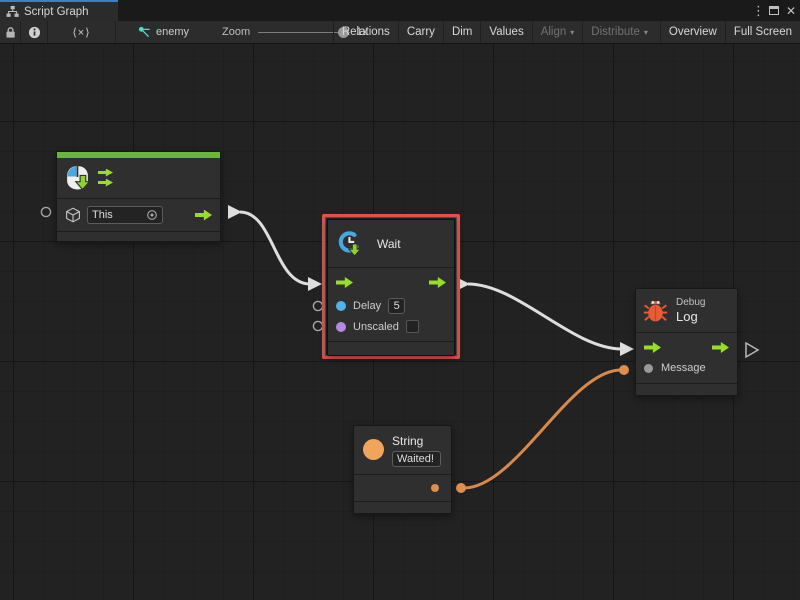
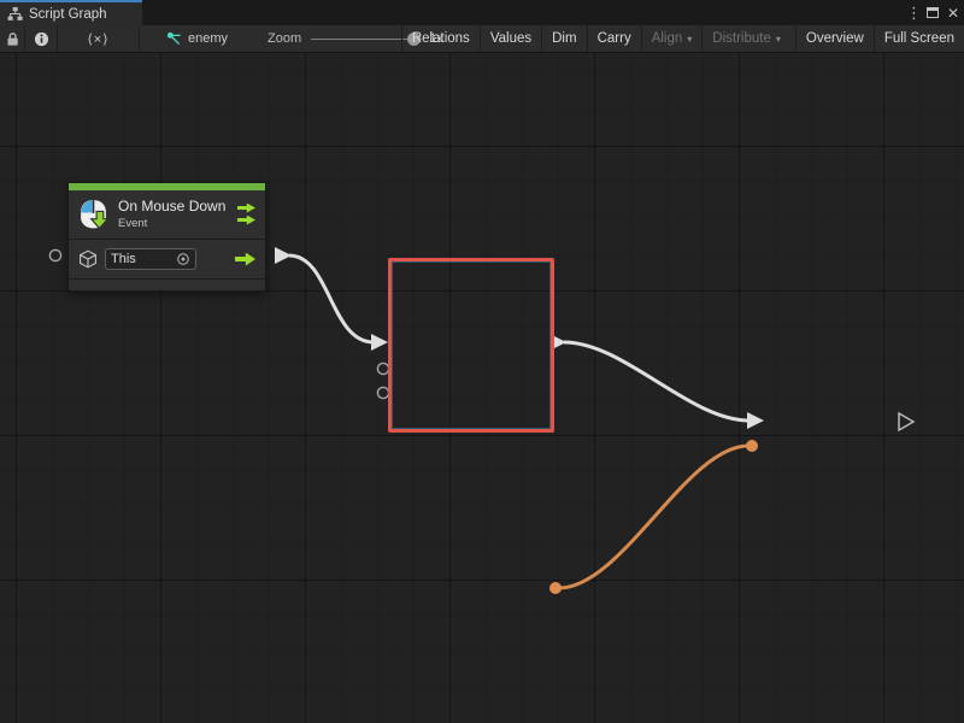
  Script Graph
  ⋮
  ✕
  ⟨×⟩
  enemy
  Zoom
  1x
  Relations
- Carry
+ Values
  Dim
- Values
+ Carry
  Align
  ▾
  Distribute
  ▾
  Overview
  Full Screen
+ On Mouse Down
+ Event
  This
- Wait
- Delay
- 5
- Unscaled
- Debug
- Log
- Message
- String
- Waited!
